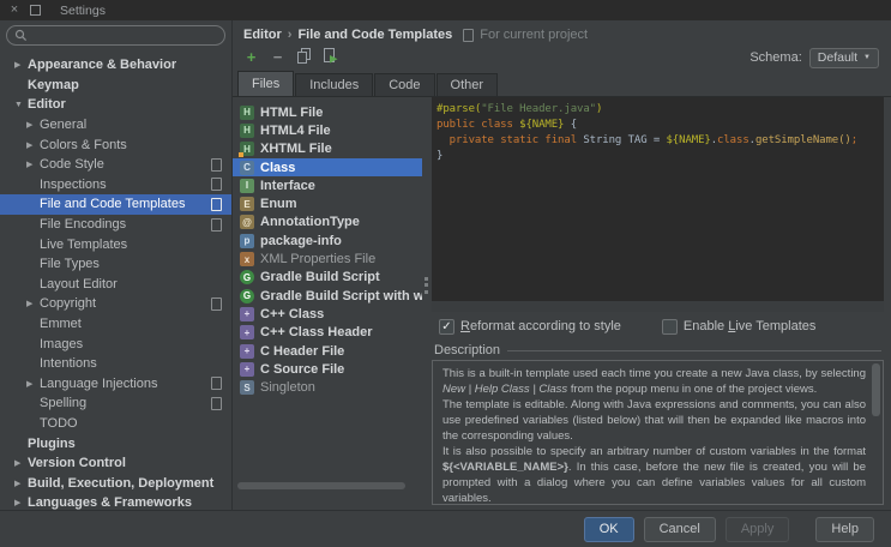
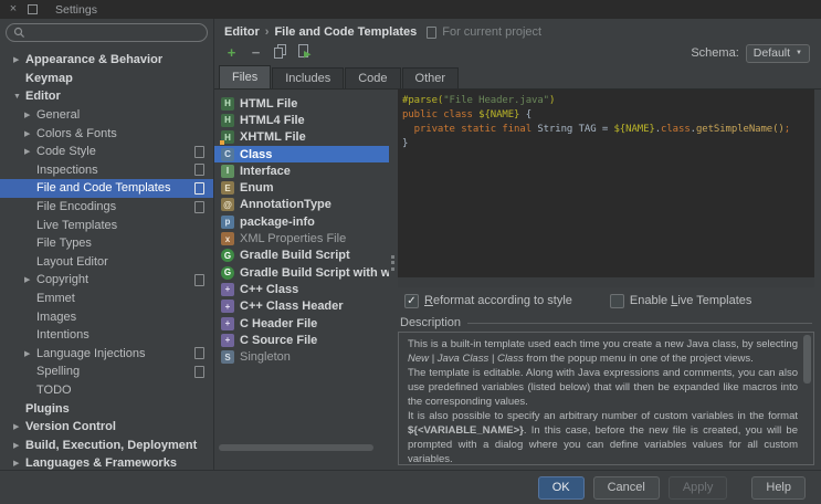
  ×
  Settings
  Appearance & Behavior
  Keymap
  Editor
  General
  Colors & Fonts
  Code Style
  Inspections
  File and Code Templates
  File Encodings
  Live Templates
  File Types
  Layout Editor
  Copyright
  Emmet
  Images
  Intentions
  Language Injections
  Spelling
  TODO
  Plugins
  Version Control
  Build, Execution, Deployment
  Languages & Frameworks
  Editor
  ›
  File and Code Templates
  For current project
  +
  −
  Schema:
  Default
  Files
  Includes
  Code
  Other
  H
  HTML File
  H
  HTML4 File
  H
  XHTML File
  C
  Class
  I
  Interface
  E
  Enum
  @
  AnnotationType
  p
  package-info
  x
  XML Properties File
  G
  Gradle Build Script
  G
  Gradle Build Script with w
  +
  C++ Class
  +
  C++ Class Header
  +
  C Header File
  +
  C Source File
  S
  Singleton
  #parse("File Header.java")
  public class ${NAME} {
  private static final String TAG = ${NAME}.class.getSimpleName();
  }
  ✓
  Reformat according to style
  Enable Live Templates
  Description
- This is a built-in template used each time you create a new Java class, by selecting New | Help Class | Class from the popup menu in one of the project views.
+ This is a built-in template used each time you create a new Java class, by selecting New | Java Class | Class from the popup menu in one of the project views.
  The template is editable. Along with Java expressions and comments, you can also use predefined variables (listed below) that will then be expanded like macros into the corresponding values.
  It is also possible to specify an arbitrary number of custom variables in the format ${<VARIABLE_NAME>}. In this case, before the new file is created, you will be prompted with a dialog where you can define variables values for all custom variables.
  OK
  Cancel
  Apply
  Help
